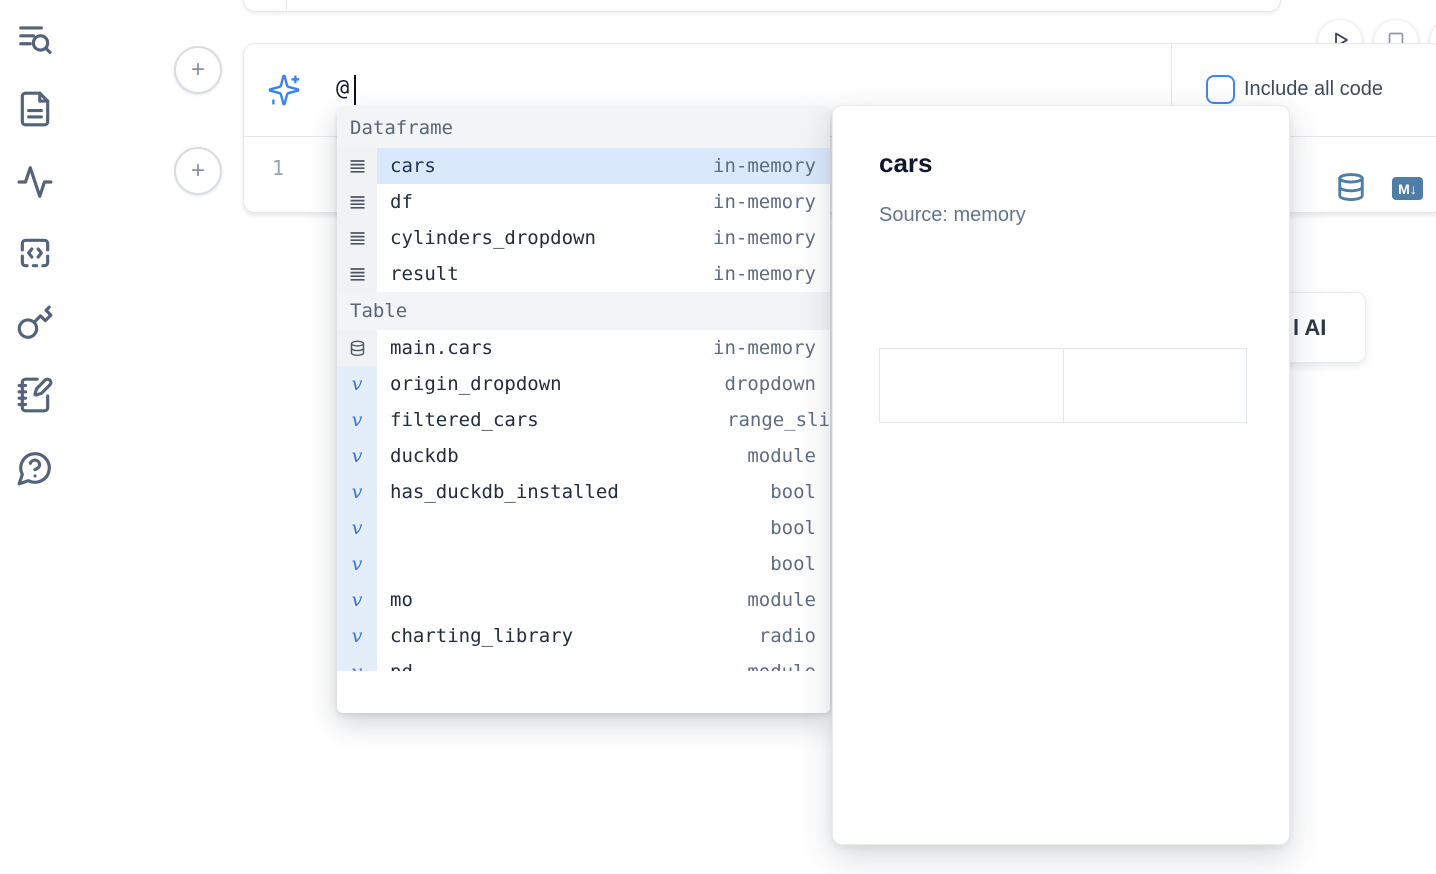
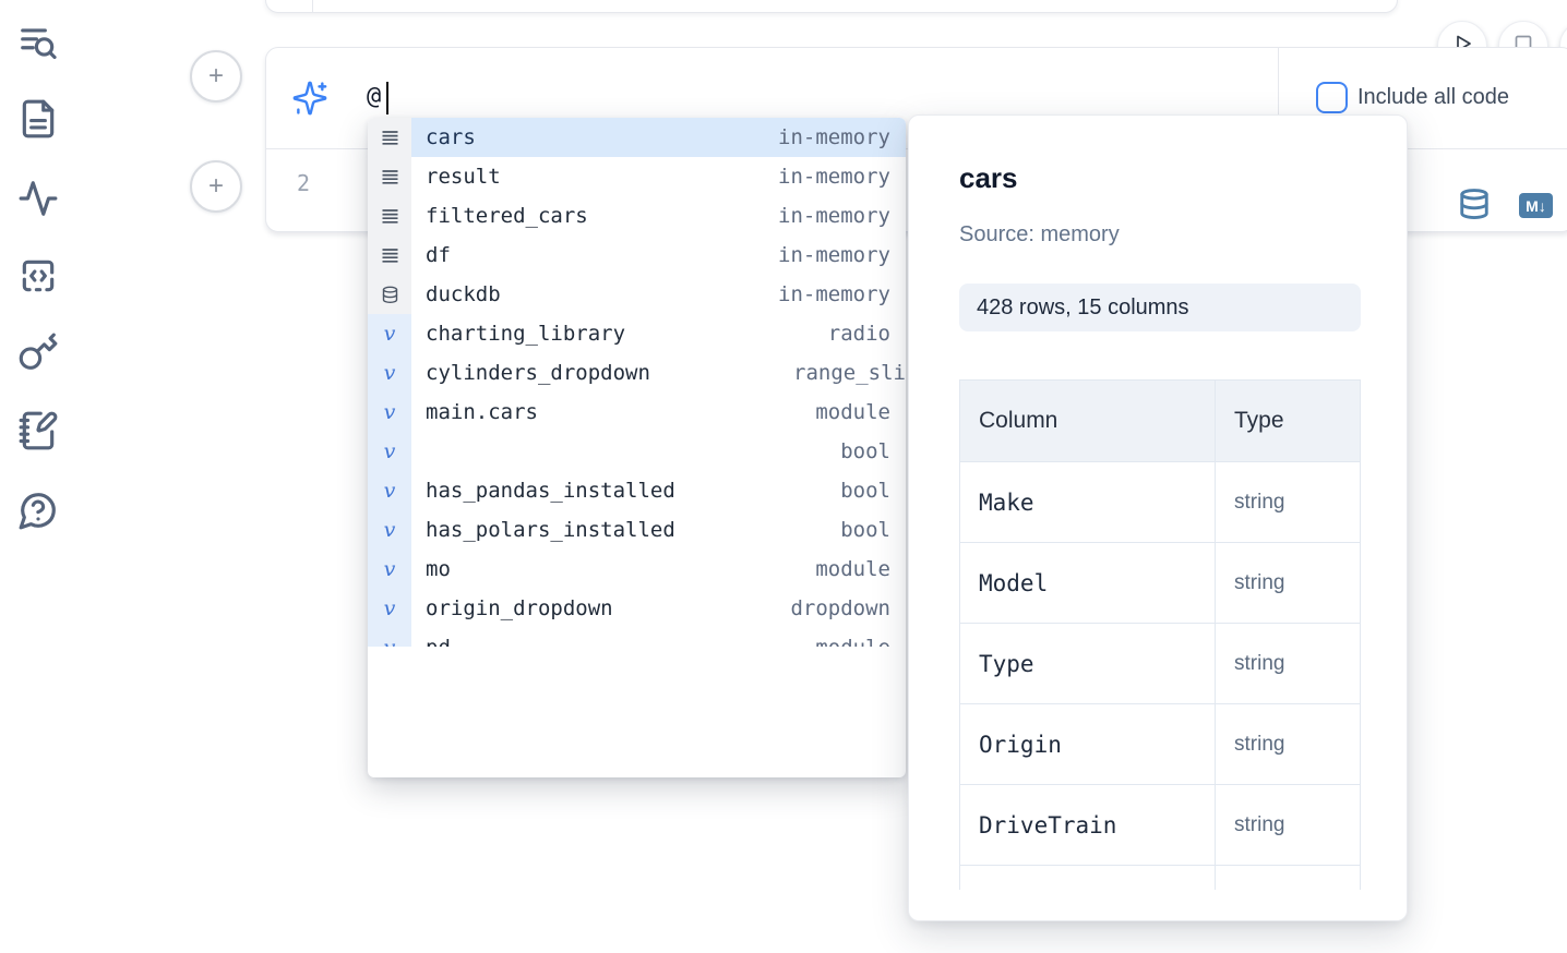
  +
  +
  @
  Include all code
- 1
+ 2
  M↓
- Dataframe
  cars
  in-memory
- df
+ result
  in-memory
- cylinders_dropdown
+ filtered_cars
  in-memory
- result
+ df
  in-memory
- Table
- main.cars
+ duckdb
  in-memory
  v
- origin_dropdown
+ charting_library
- dropdown
+ radio
  v
- filtered_cars
+ cylinders_dropdown
  range_sli
  v
- duckdb
+ main.cars
  module
  v
- has_duckdb_installed
  bool
  v
+ has_pandas_installed
  bool
  v
+ has_polars_installed
  bool
  v
  mo
  module
  v
- charting_library
+ origin_dropdown
- radio
+ dropdown
- l AI
  cars
  Source: memory
+ 428 rows, 15 columns
+ Column	Type
+ Make	string
+ Model	string
+ Type	string
+ Origin	string
+ DriveTrain	string
